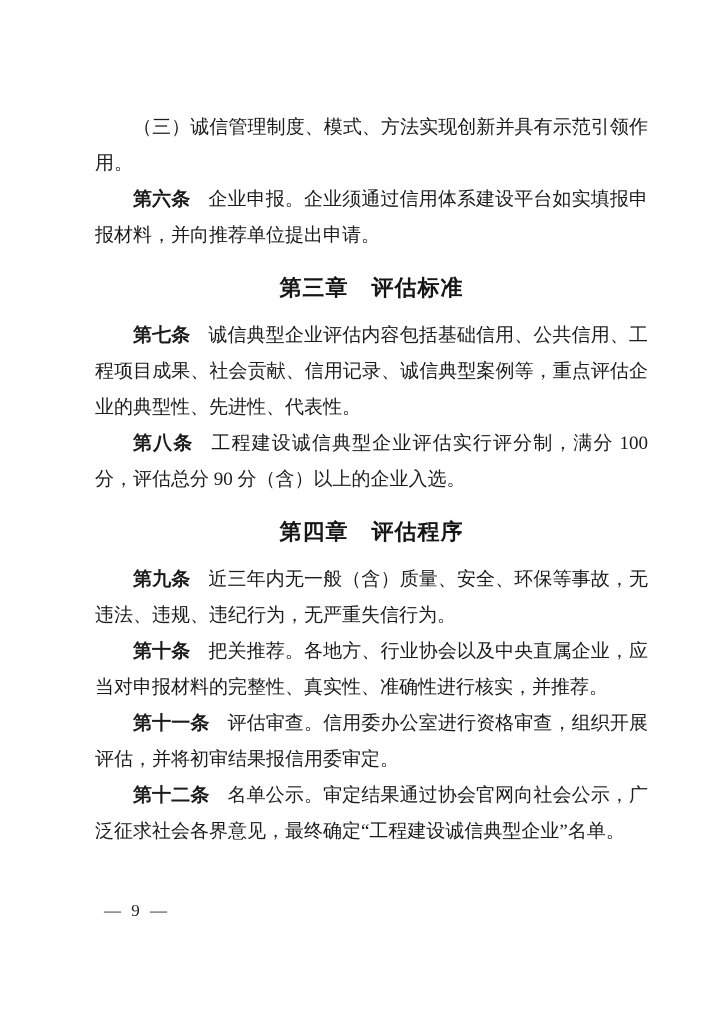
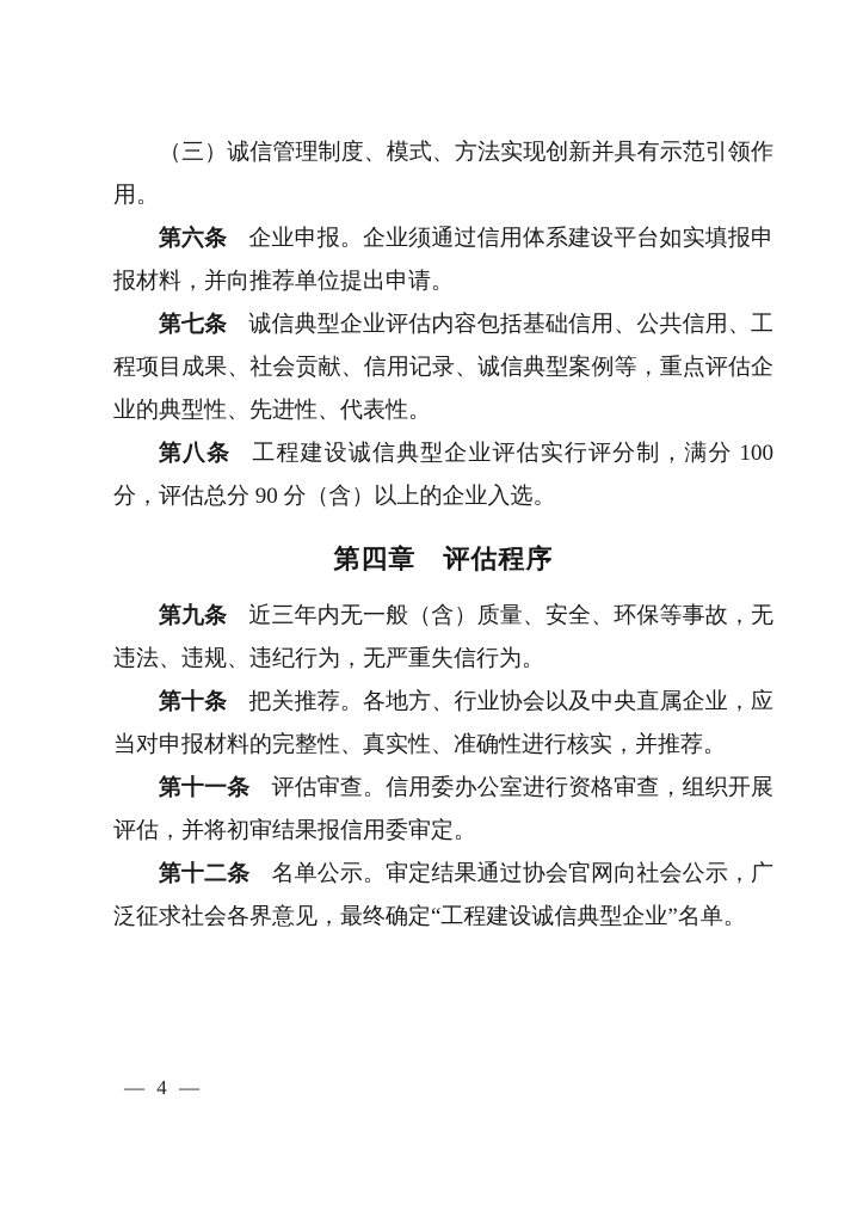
  （三）诚信管理制度、模式、方法实现创新并具有示范引领作用。
  第六条 企业申报。企业须通过信用体系建设平台如实填报申报材料，并向推荐单位提出申请。
- 第三章 评估标准
  第七条 诚信典型企业评估内容包括基础信用、公共信用、工程项目成果、社会贡献、信用记录、诚信典型案例等，重点评估企业的典型性、先进性、代表性。
  第八条 工程建设诚信典型企业评估实行评分制，满分 100 分，评估总分 90 分（含）以上的企业入选。
  第四章 评估程序
  第九条 近三年内无一般（含）质量、安全、环保等事故，无违法、违规、违纪行为，无严重失信行为。
  第十条 把关推荐。各地方、行业协会以及中央直属企业，应当对申报材料的完整性、真实性、准确性进行核实，并推荐。
  第十一条 评估审查。信用委办公室进行资格审查，组织开展评估，并将初审结果报信用委审定。
  第十二条 名单公示。审定结果通过协会官网向社会公示，广泛征求社会各界意见，最终确定“工程建设诚信典型企业”名单。
- — 9 —
+ — 4 —
